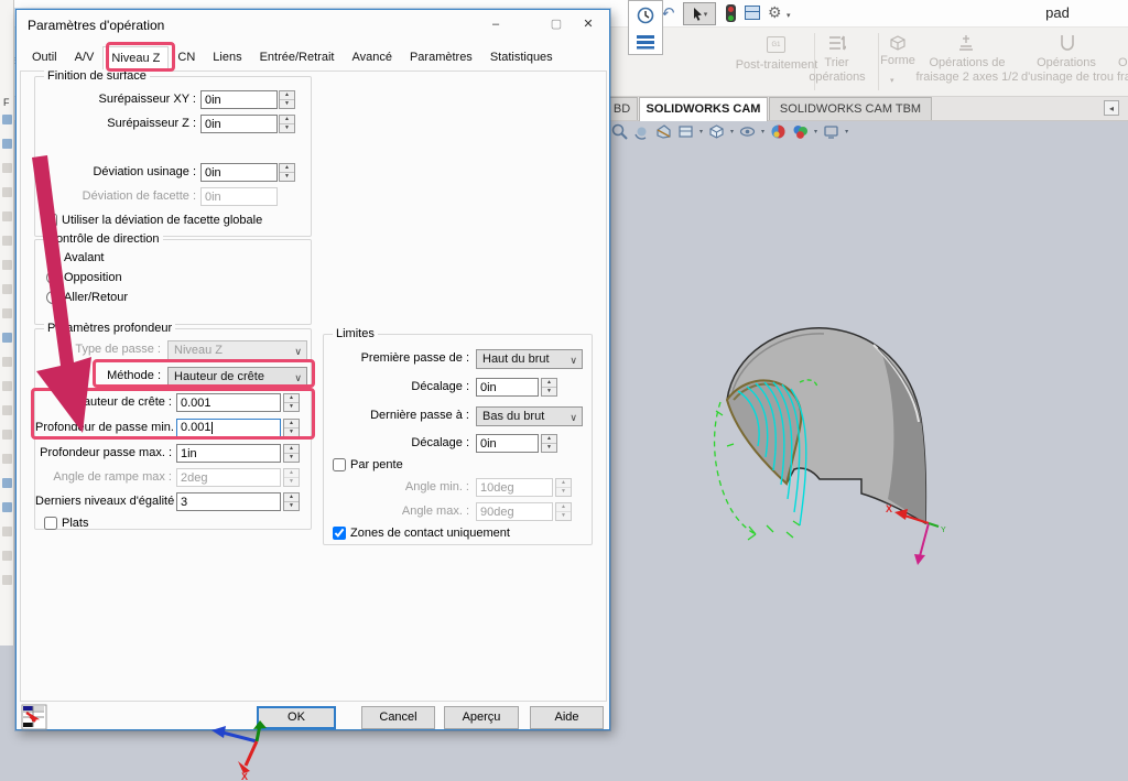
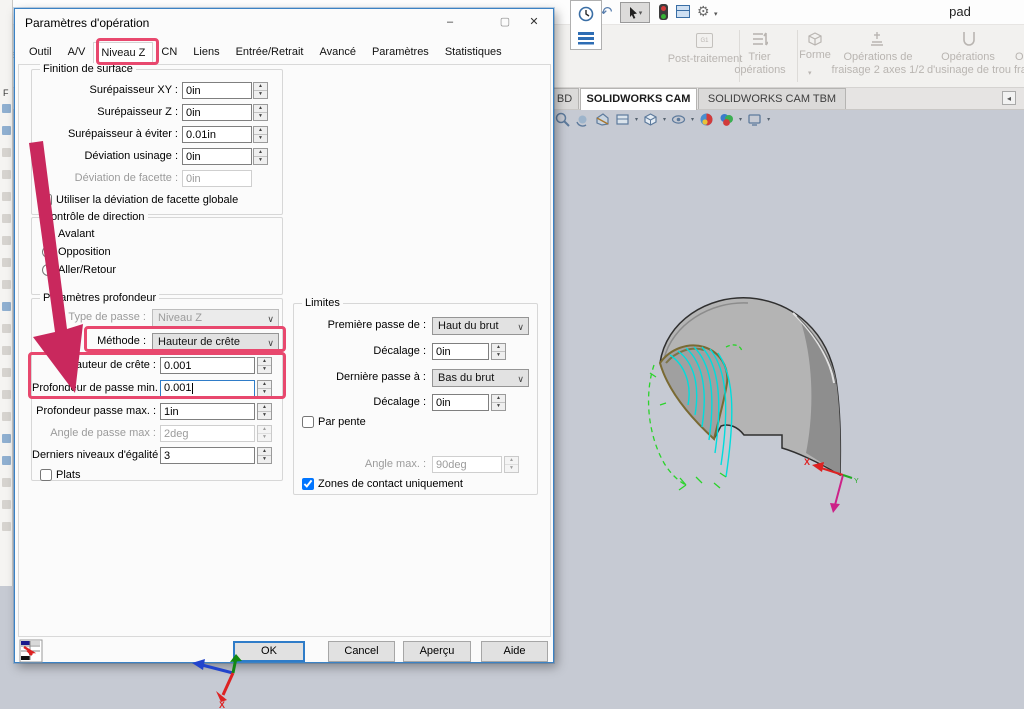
  X
  X
  ↶
  ⚙
  pad
  Post-traitement
  Trier
  opérations
  Forme
  Opérations de
  fraisage 2 axes 1/2
  Opérations
  d'usinage de trou
  BD
  SOLIDWORKS CAM
  SOLIDWORKS CAM TBM
  ◂
  F
  Paramètres d'opération
  –
  ▢
  ✕
  Outil
  A/V
  Niveau Z
  CN
  Liens
  Entrée/Retrait
  Avancé
  Paramètres
  Statistiques
  Finition de surface
  Surépaisseur XY :
  0in
  Surépaisseur Z :
  0in
+ Surépaisseur à éviter :
+ 0.01in
  Déviation usinage :
  0in
  Déviation de facette :
  0in
  Utiliser la déviation de facette globale
  ontrôle de direction
  Avalant
  Opposition
  Aller/Retour
  Pamètres profondeur
  Type de passe :
  Niveau Z
  ∨
  Méthode :
  Hauteur de crête
  ∨
  auteur de crête :
  0.001
  Profondur de passe min
  0.001
  Profondeur passe max. :
  1in
- Angle de rampe max :
+ Angle de passe max :
  2deg
  Derniers niveaux d'égalité
  3
  Plats
  Limites
  Première passe de :
  Haut du brut
  ∨
  Décalage :
  0in
  Dernière passe à :
  Bas du brut
  ∨
  Décalage :
  0in
  Par pente
- Angle min. :
- 10deg
  Angle max. :
  90deg
  Zones de contact uniquement
  OK
  Cancel
  Aperçu
  Aide
